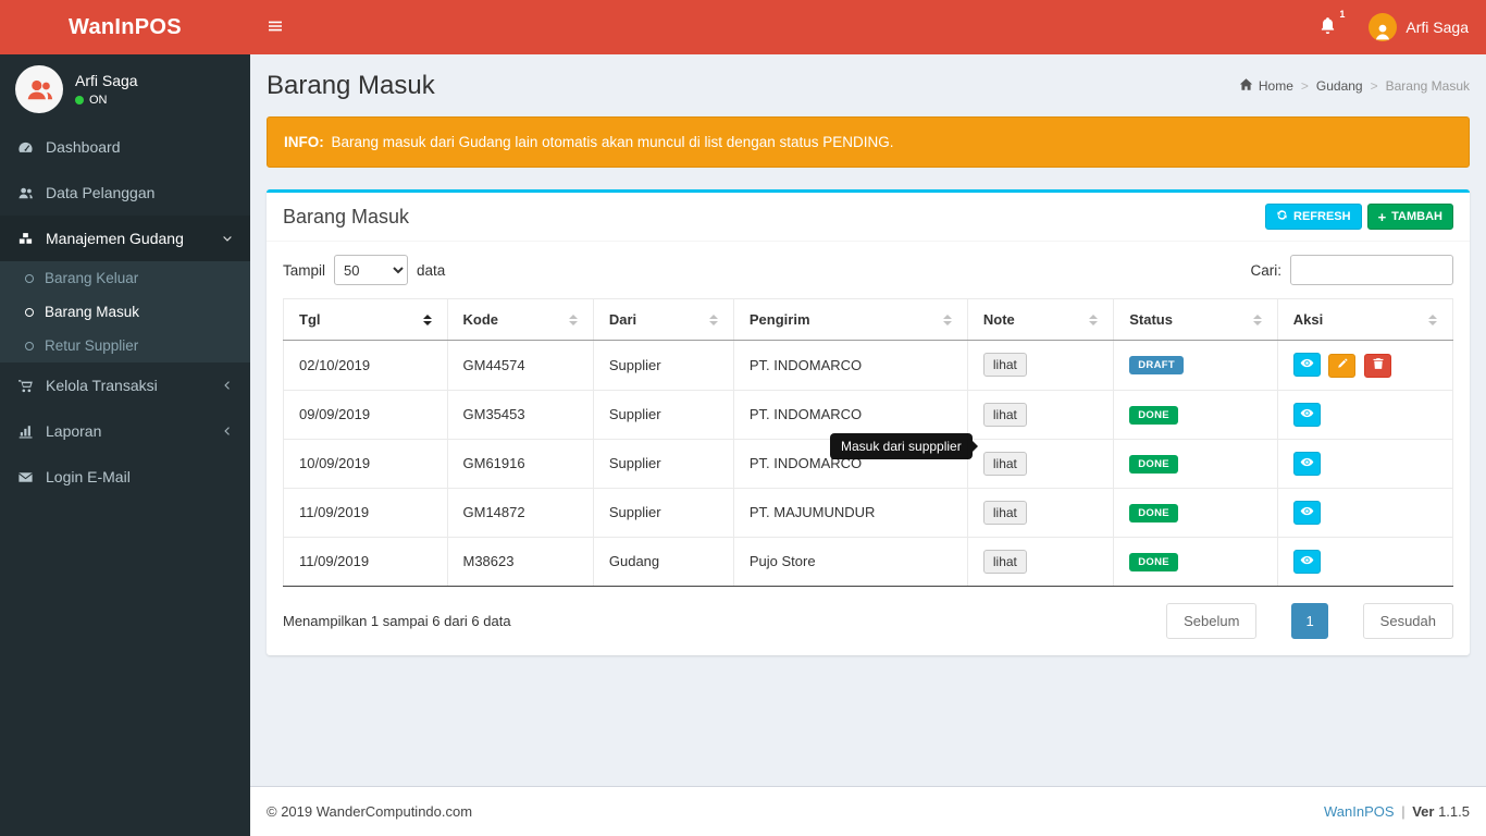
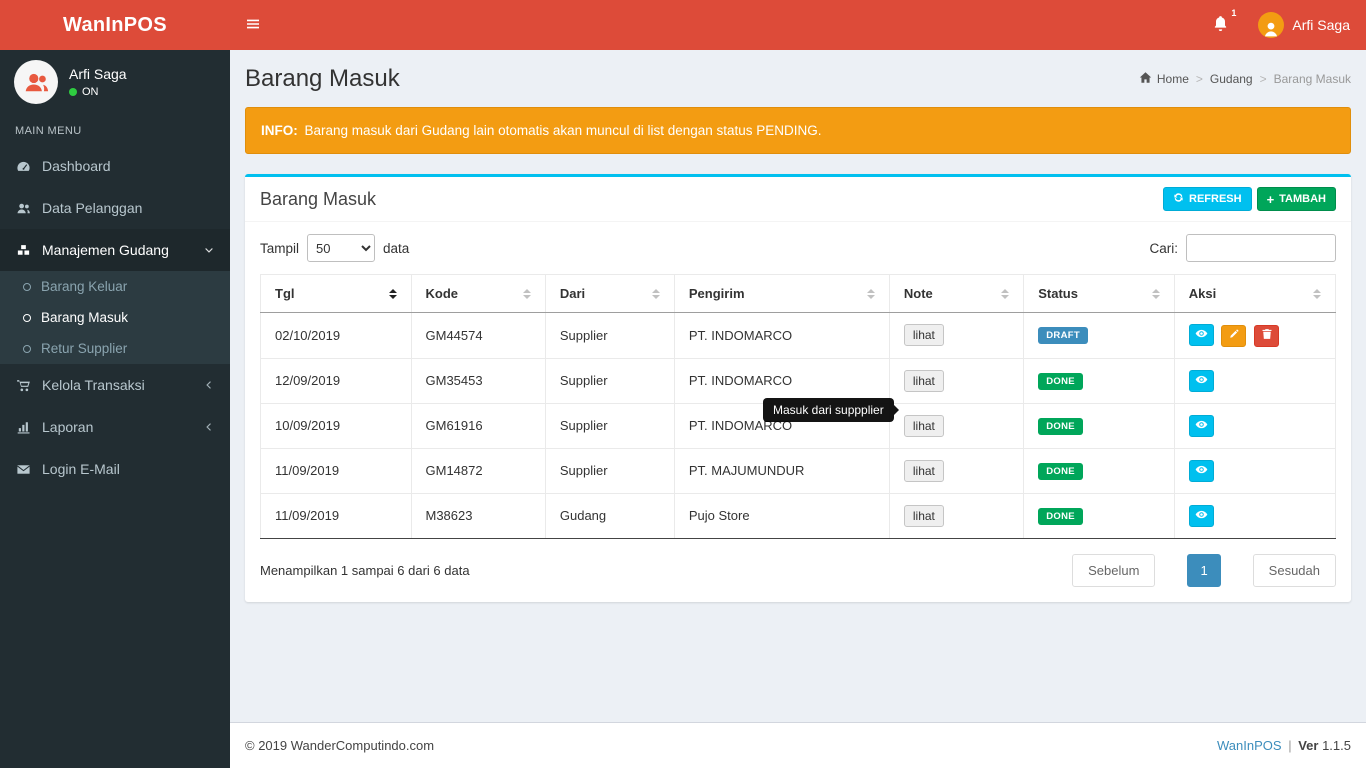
  WanInPOS
  1
  Arfi Saga
  Arfi Saga
  ON
+ MAIN MENU
  Dashboard
  Data Pelanggan
  Manajemen Gudang
  Barang Keluar
  Barang Masuk
  Retur Supplier
  Kelola Transaksi
  Laporan
  Login E-Mail
  Barang Masuk
  Home
  >
  Gudang
  >
  Barang Masuk
  INFO: Barang masuk dari Gudang lain otomatis akan muncul di list dengan status PENDING.
  Barang Masuk
  REFRESH
  +
  TAMBAH
  Tampil
  50
  data
  Cari:
  Tgl	Kode	Dari	Pengirim	Note	Status	Aksi
  02/10/2019	GM44574	Supplier	PT. INDOMARCO	lihat	DRAFT
- 09/09/2019	GM35453	Supplier	PT. INDOMARCO	lihat	DONE
+ 12/09/2019	GM35453	Supplier	PT. INDOMARCO	lihat	DONE
  10/09/2019	GM61916	Supplier	PT. INDOMARCO	lihat	DONE
  11/09/2019	GM14872	Supplier	PT. MAJUMUNDUR	lihat	DONE
  11/09/2019	M38623	Gudang	Pujo Store	lihat	DONE
  Masuk dari suppplier
  Menampilkan 1 sampai 6 dari 6 data
  Sebelum
  1
  Sesudah
  © 2019 WanderComputindo.com
  WanInPOS | Ver 1.1.5
